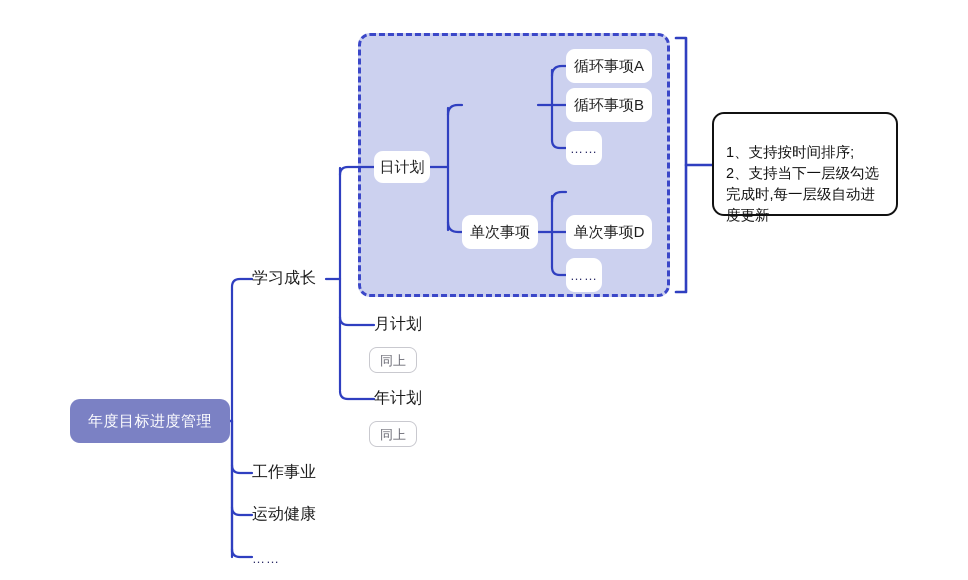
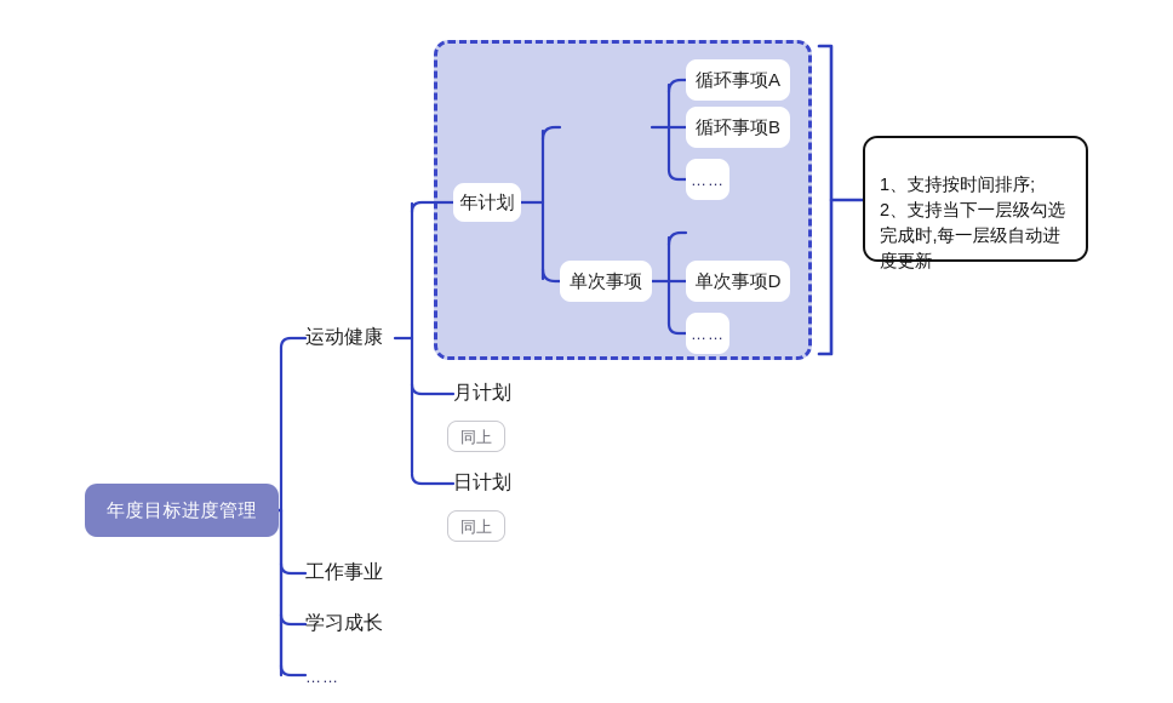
  年度目标进度管理
- 学习成长
+ 运动健康
  工作事业
- 运动健康
+ 学习成长
  ……
- 日计划
+ 年计划
  月计划
- 年计划
+ 日计划
  同上
  同上
  单次事项
  循环事项A
  循环事项B
  ……
  单次事项D
  ……
  1、支持按时间排序;
  2、支持当下一层级勾选完成时,每一层级自动进度更新
